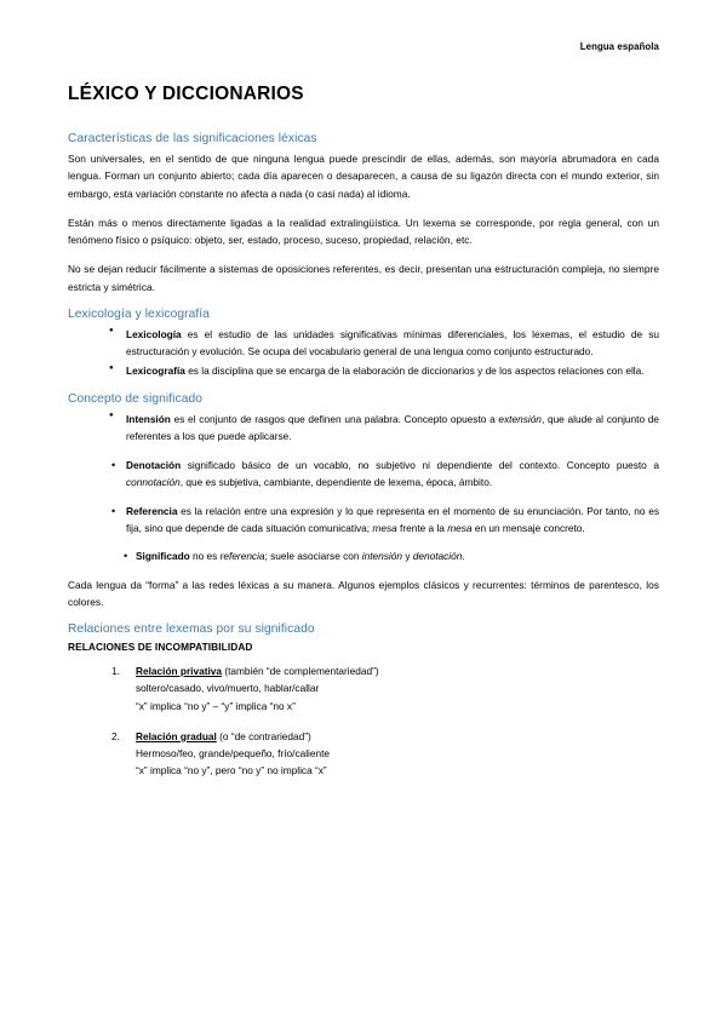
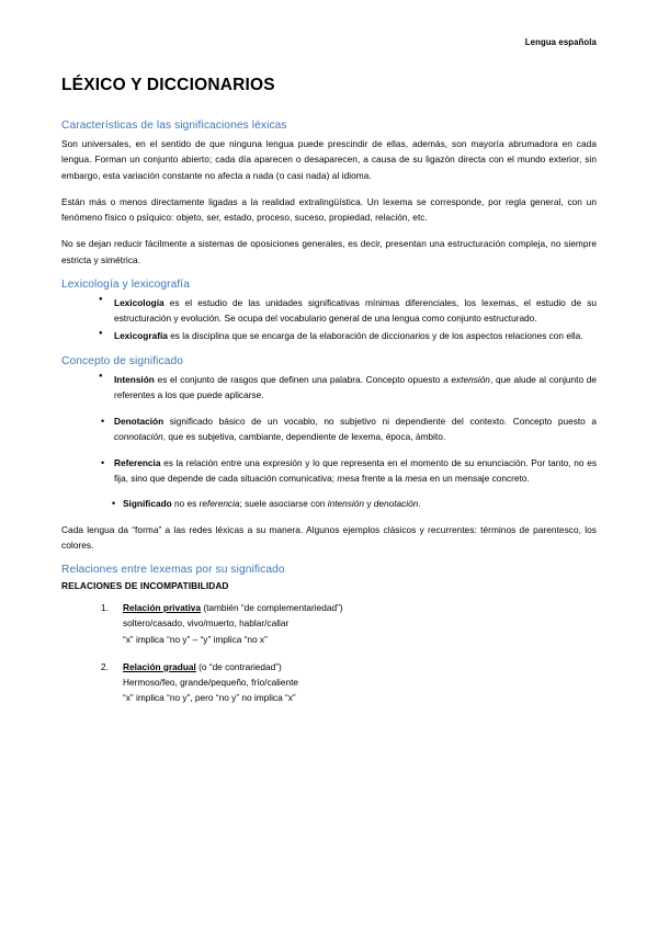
  Lengua española
  LÉXICO Y DICCIONARIOS
  Características de las significaciones léxicas
  Son universales, en el sentido de que ninguna lengua puede prescindir de ellas, además, son mayoría abrumadora en cada lengua. Forman un conjunto abierto; cada día aparecen o desaparecen, a causa de su ligazón directa con el mundo exterior, sin embargo, esta variación constante no afecta a nada (o casi nada) al idioma.
  Están más o menos directamente ligadas a la realidad extralingüística. Un lexema se corresponde, por regla general, con un fenómeno físico o psíquico: objeto, ser, estado, proceso, suceso, propiedad, relación, etc.
- No se dejan reducir fácilmente a sistemas de oposiciones referentes, es decir, presentan una estructuración compleja, no siempre estricta y simétrica.
+ No se dejan reducir fácilmente a sistemas de oposiciones generales, es decir, presentan una estructuración compleja, no siempre estricta y simétrica.
  Lexicología y lexicografía
  Lexicología es el estudio de las unidades significativas mínimas diferenciales, los lexemas, el estudio de su estructuración y evolución. Se ocupa del vocabulario general de una lengua como conjunto estructurado.
  Lexicografía es la disciplina que se encarga de la elaboración de diccionarios y de los aspectos relaciones con ella.
  Concepto de significado
  Intensión es el conjunto de rasgos que definen una palabra. Concepto opuesto a extensión, que alude al conjunto de referentes a los que puede aplicarse.
  Denotación significado básico de un vocablo, no subjetivo ni dependiente del contexto. Concepto puesto a connotación, que es subjetiva, cambiante, dependiente de lexema, época, ámbito.
  Referencia es la relación entre una expresión y lo que representa en el momento de su enunciación. Por tanto, no es fija, sino que depende de cada situación comunicativa; mesa frente a la mesa en un mensaje concreto.
  Significado no es referencia; suele asociarse con intensión y denotación.
  Cada lengua da “forma” a las redes léxicas a su manera. Algunos ejemplos clásicos y recurrentes: términos de parentesco, los colores.
  Relaciones entre lexemas por su significado
  RELACIONES DE INCOMPATIBILIDAD
  Relación privativa (también “de complementariedad”)
  soltero/casado, vivo/muerto, hablar/callar
  “x” implica “no y” – “y” implica “no x”
  Relación gradual (o “de contrariedad”)
  Hermoso/feo, grande/pequeño, frío/caliente
  “x” implica “no y”, pero “no y” no implica “x”
